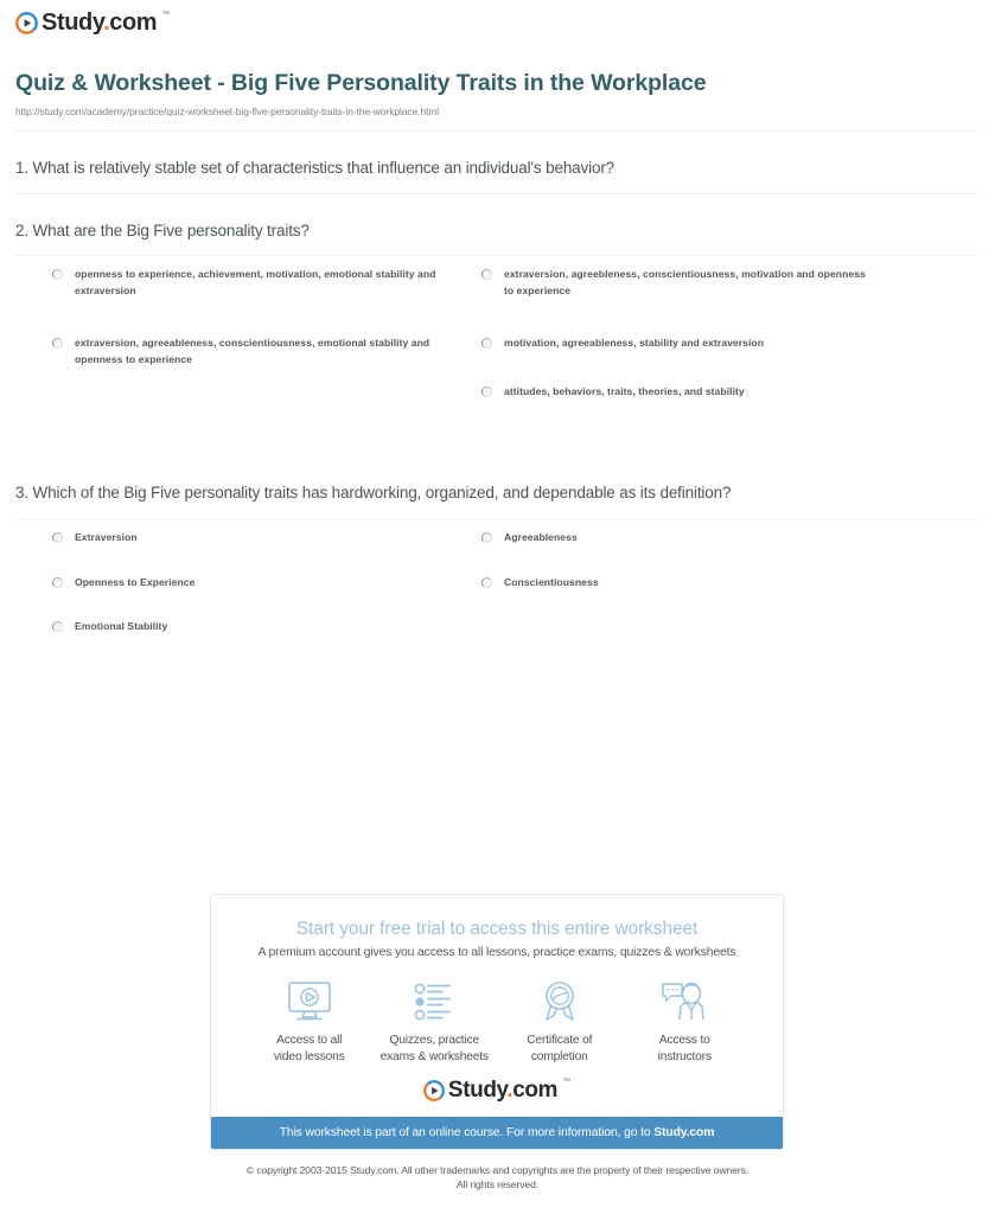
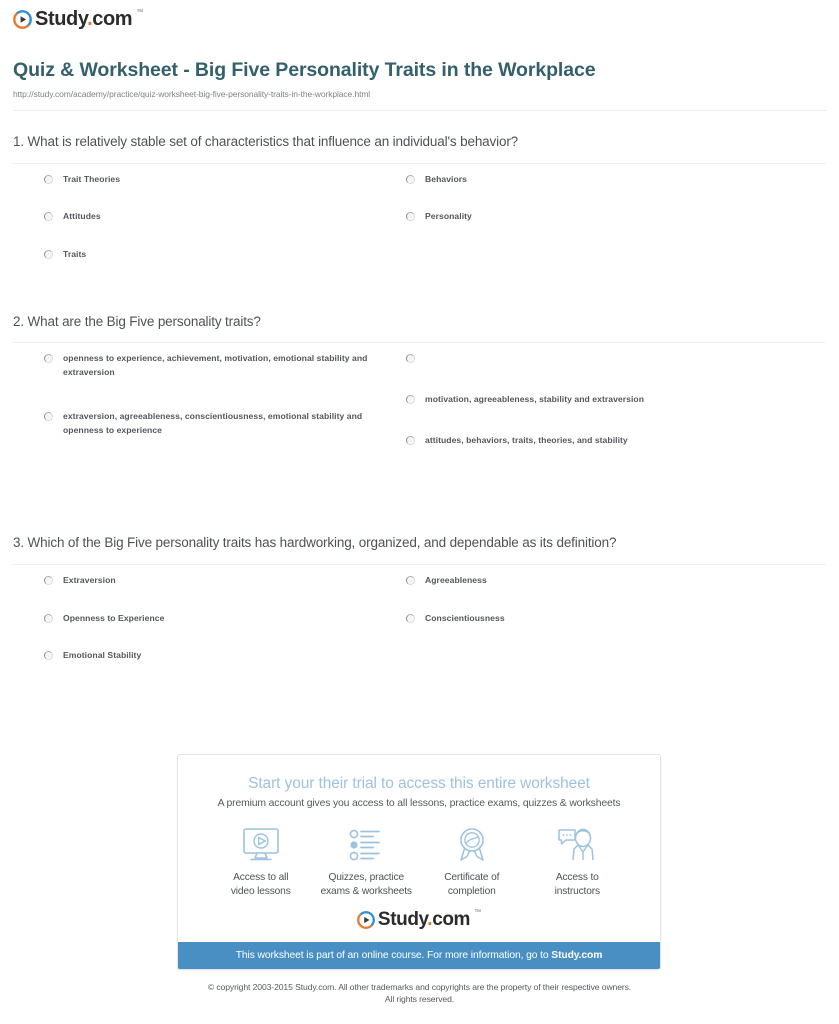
  Study.com
  Quiz & Worksheet - Big Five Personality Traits in the Workplace
  http://study.com/academy/practice/quiz-worksheet-big-five-personality-traits-in-the-workplace.html
  1. What is relatively stable set of characteristics that influence an individual's behavior?
+ Trait Theories
+ Attitudes
+ Traits
+ Behaviors
+ Personality
  2. What are the Big Five personality traits?
  openness to experience, achievement, motivation, emotional stability and extraversion
  extraversion, agreeableness, conscientiousness, emotional stability and openness to experience
- extraversion, agreebleness, conscientiousness, motivation and openness to experience
  motivation, agreeableness, stability and extraversion
  attitudes, behaviors, traits, theories, and stability
  3. Which of the Big Five personality traits has hardworking, organized, and dependable as its definition?
  Extraversion
  Openness to Experience
  Emotional Stability
  Agreeableness
  Conscientiousness
- Start your free trial to access this entire worksheet
+ Start your their trial to access this entire worksheet
  A premium account gives you access to all lessons, practice exams, quizzes & worksheets
  Access to all
  video lessons
  Quizzes, practice
  exams & worksheets
  Certificate of
  completion
  Access to
  instructors
  Study.com
  This worksheet is part of an online course. For more information, go to Study.com
  © copyright 2003-2015 Study.com. All other trademarks and copyrights are the property of their respective owners.
  All rights reserved.
